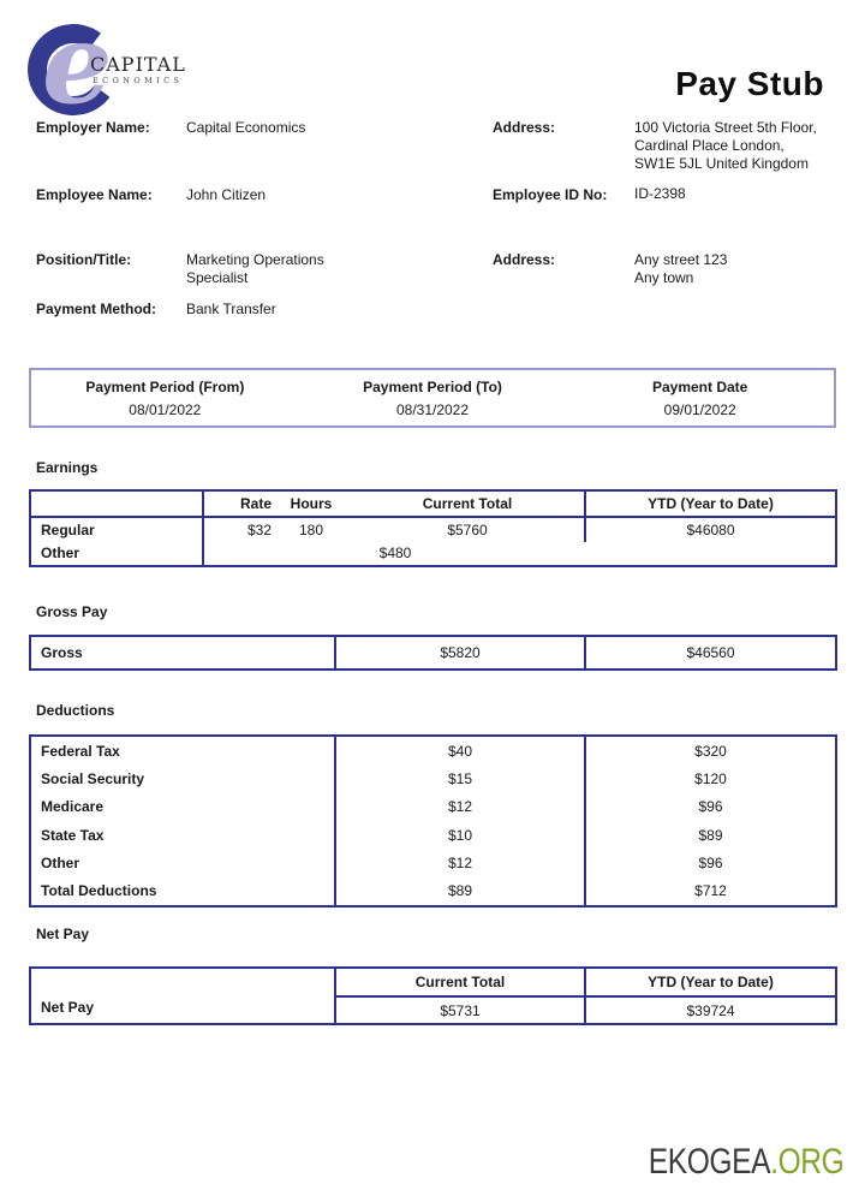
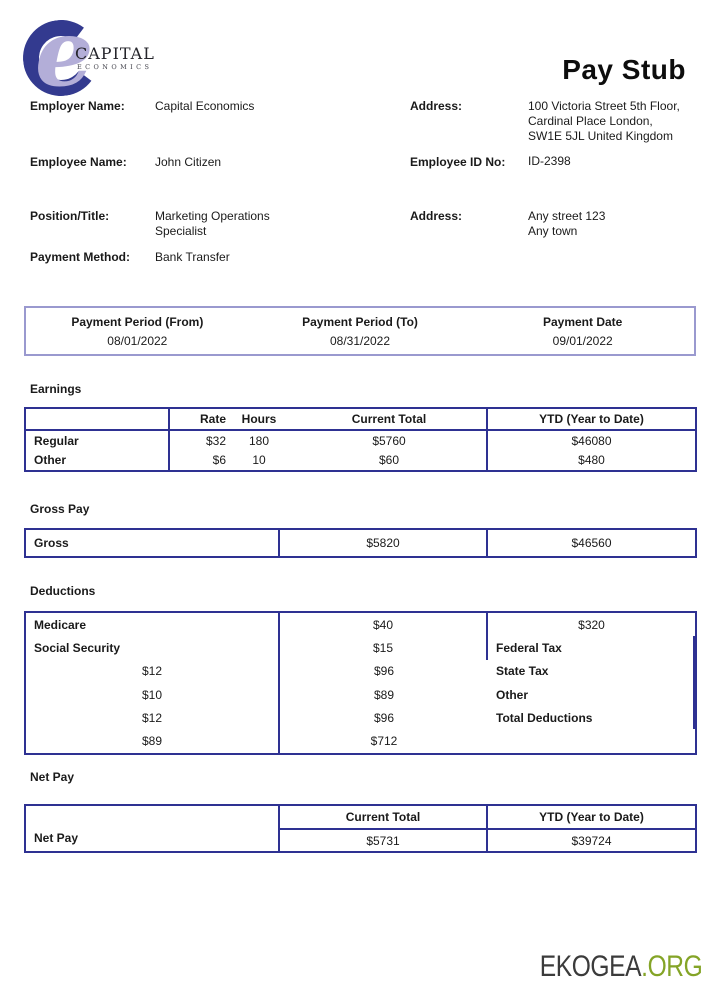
  e
  CAPITAL
  ECONOMICS
  Pay Stub
  Employer Name:
  Capital Economics
  Address:
  100 Victoria Street 5th Floor,
  Cardinal Place London,
  SW1E 5JL United Kingdom
  Employee Name:
  John Citizen
  Employee ID No:
  ID-2398
  Position/Title:
  Marketing Operations Specialist
  Address:
  Any street 123
  Any town
  Payment Method:
  Bank Transfer
  Payment Period (From)
  08/01/2022
  Payment Period (To)
  08/31/2022
  Payment Date
  09/01/2022
  Earnings
  Rate
  Hours
  Current Total
  YTD (Year to Date)
  Regular
  $32
  180
  $5760
  $46080
  Other
+ $6
+ 10
+ $60
  $480
  Gross Pay
  Gross
  $5820
  $46560
  Deductions
- Federal Tax
+ Medicare
  $40
  $320
  Social Security
  $15
- $120
- Medicare
+ Federal Tax
  $12
  $96
  State Tax
  $10
  $89
  Other
  $12
  $96
  Total Deductions
  $89
  $712
  Net Pay
  Net Pay
  Current Total
  YTD (Year to Date)
  $5731
  $39724
  EKOGEA.ORG
